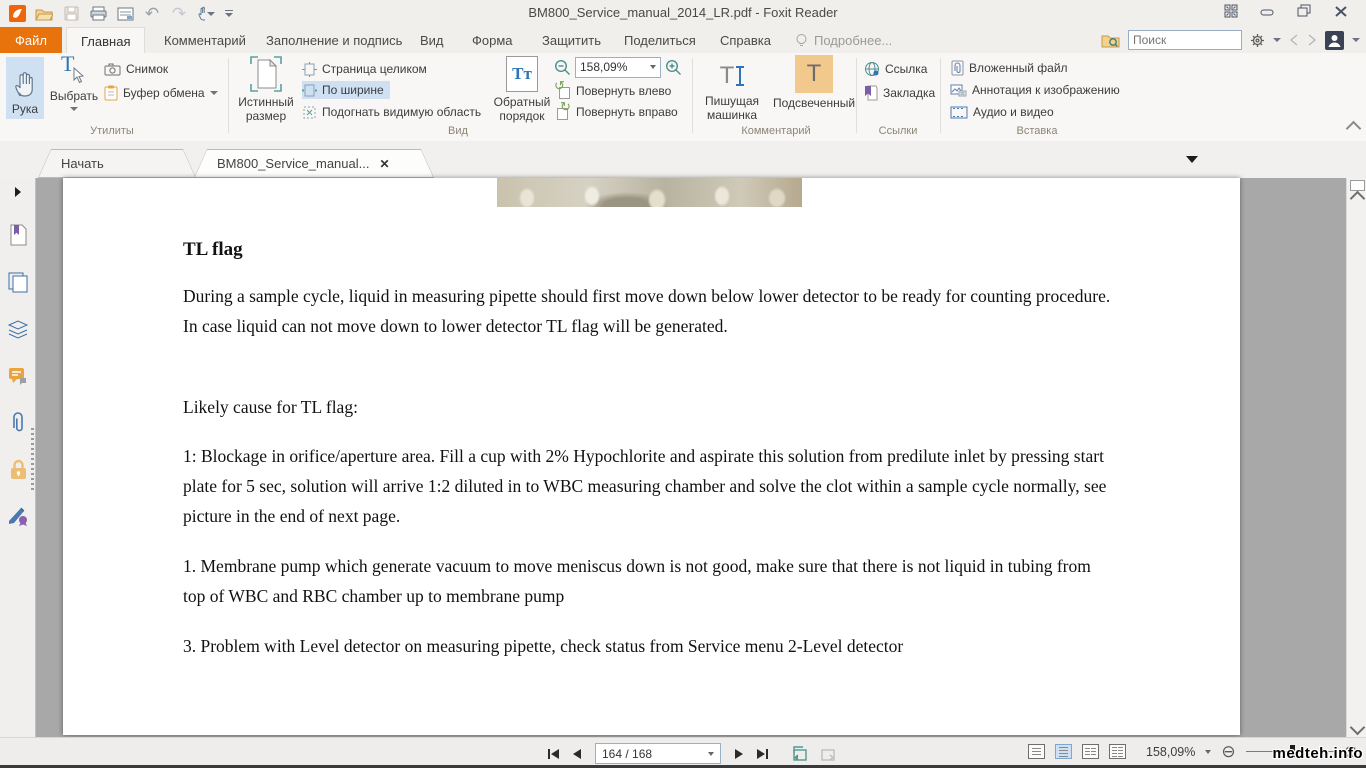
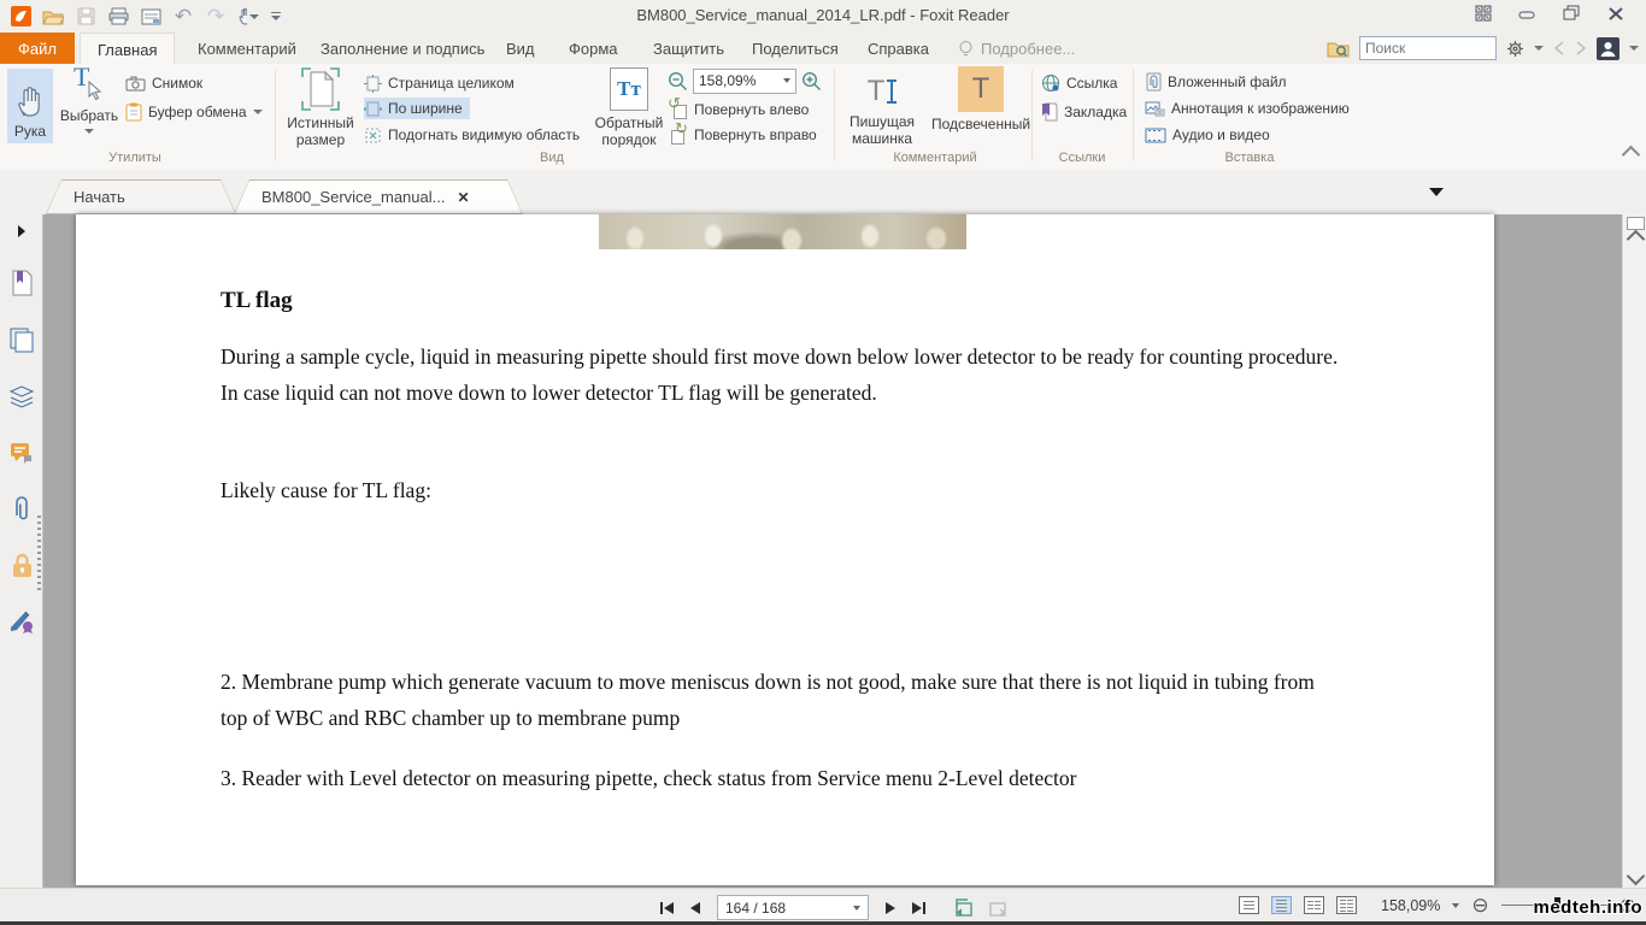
  ↶
  ↷
  BM800_Service_manual_2014_LR.pdf - Foxit Reader
  Файл
  Главная
  Комментарий
  Заполнение и подпись
  Вид
  Форма
  Защитить
  Поделиться
  Справка
  Подробнее...
  Поиск
  Рука
  T
  Выбрать
  Снимок
  Буфер обмена
  Утилиты
  Истинный размер
  Страница целиком
  По ширине
  Подогнать видимую область
  Вид
  Tт
  Обратный порядок
  158,09%
  ↺
  Повернуть влево
  ↻
  Повернуть вправо
  T
  Пишущая машинка
  T
  Подсвеченный
  Комментарий
  Ссылка
  Закладка
  Ссылки
  Вложенный файл
  Аннотация к изображению
  Аудио и видео
  Вставка
  Начать
  BM800_Service_manual...
  ✕
  TL flag
  During a sample cycle, liquid in measuring pipette should first move down below lower detector to be ready for counting procedure. In case liquid can not move down to lower detector TL flag will be generated.
  Likely cause for TL flag:
- 1: Blockage in orifice/aperture area. Fill a cup with 2% Hypochlorite and aspirate this solution from predilute inlet by pressing start plate for 5 sec, solution will arrive 1:2 diluted in to WBC measuring chamber and solve the clot within a sample cycle normally, see picture in the end of next page.
- 1. Membrane pump which generate vacuum to move meniscus down is not good, make sure that there is not liquid in tubing from top of WBC and RBC chamber up to membrane pump
+ 2. Membrane pump which generate vacuum to move meniscus down is not good, make sure that there is not liquid in tubing from top of WBC and RBC chamber up to membrane pump
- 3. Problem with Level detector on measuring pipette, check status from Service menu 2-Level detector
+ 3. Reader with Level detector on measuring pipette, check status from Service menu 2-Level detector
  164 / 168
  158,09%
  ⊖
  ⊕
  medteh.info
